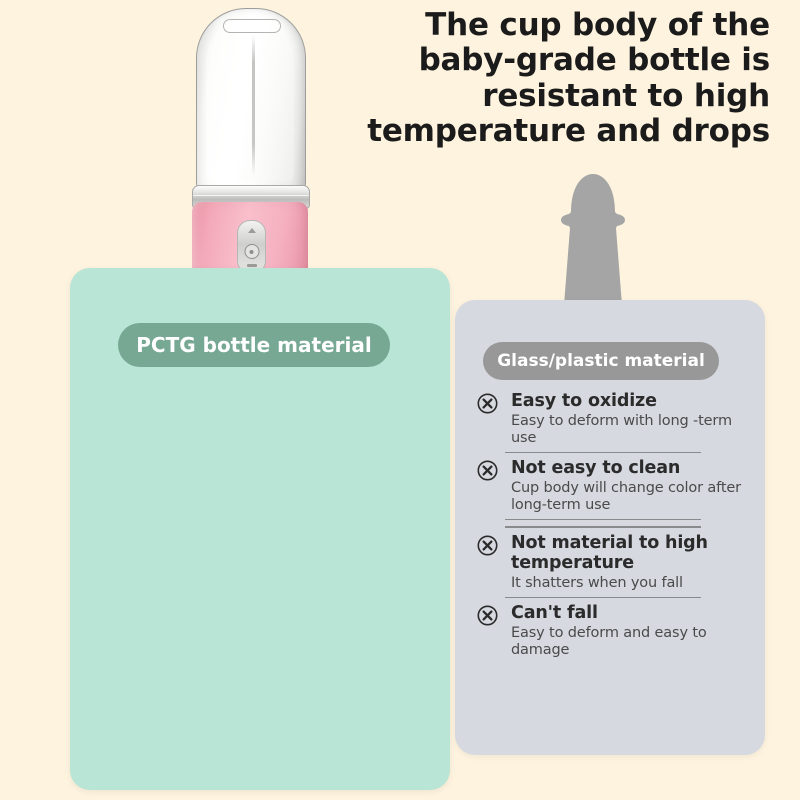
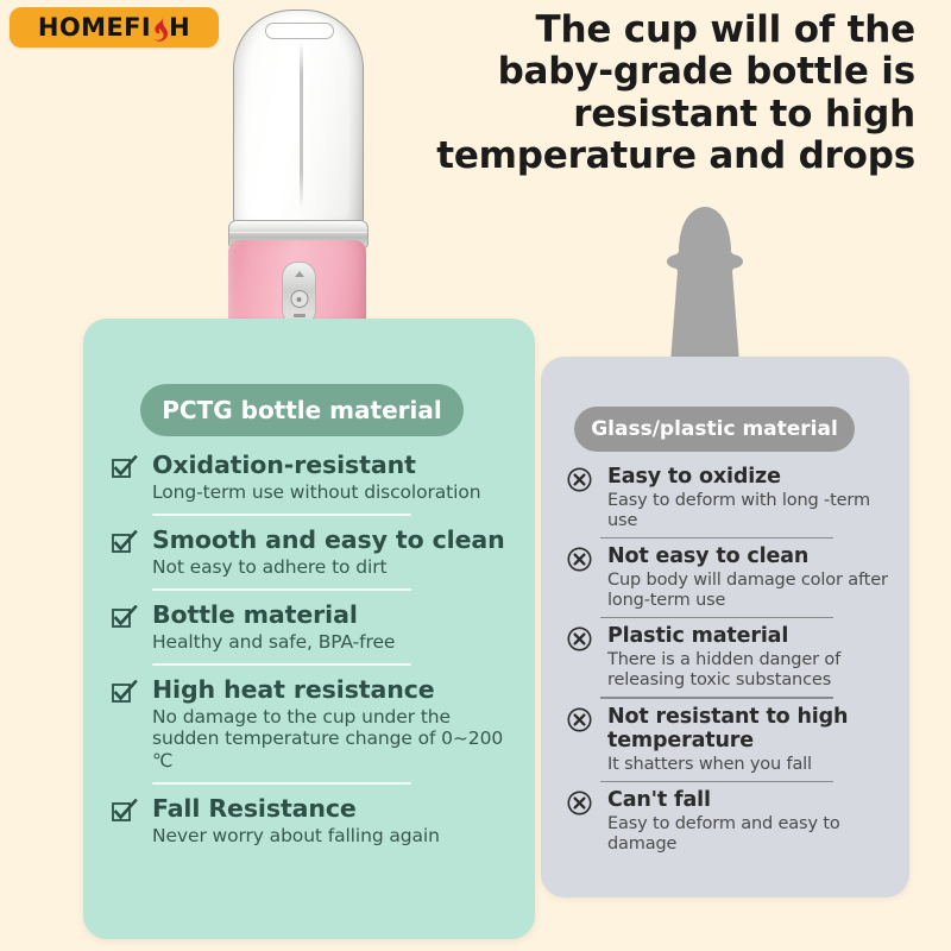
+ HOMEFI
+ H
- The cup body of the
+ The cup will of the
  baby-grade bottle is
  resistant to high
  temperature and drops
  PCTG bottle material
+ Oxidation-resistant
+ Long-term use without discoloration
+ Smooth and easy to clean
+ Not easy to adhere to dirt
+ Bottle material
+ Healthy and safe, BPA-free
+ High heat resistance
+ No damage to the cup under the sudden temperature change of 0~200 ℃
+ Fall Resistance
+ Never worry about falling again
  Glass/plastic material
  Easy to oxidize
  Easy to deform with long -term use
  Not easy to clean
- Cup body will change color after long-term use
+ Cup body will damage color after long-term use
+ Plastic material
+ There is a hidden danger of releasing toxic substances
- Not material to high temperature
+ Not resistant to high temperature
  It shatters when you fall
  Can't fall
  Easy to deform and easy to damage
